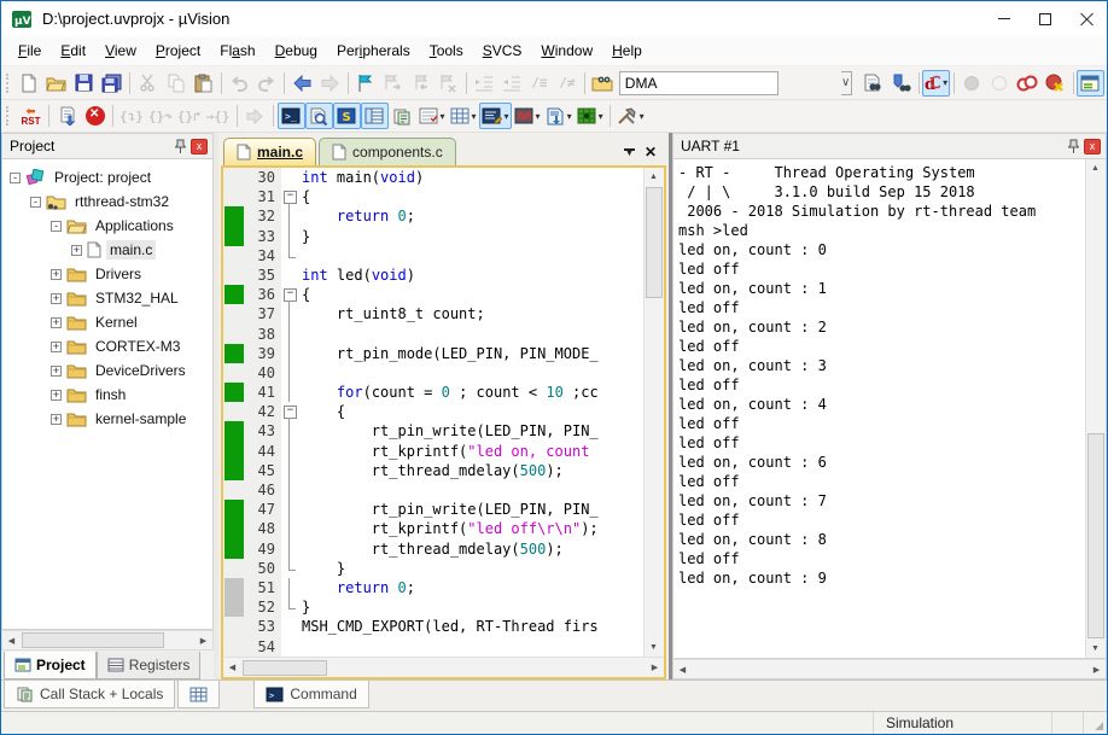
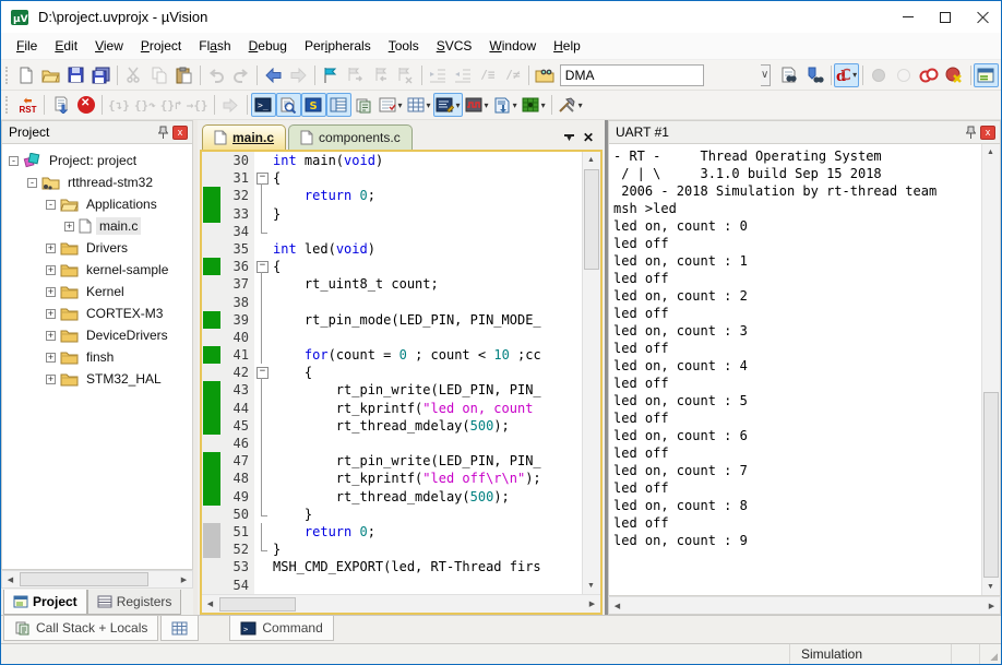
  µV
  D:\project.uvprojx - µVision
  File
  Edit
  View
  Project
  Flash
  Debug
  Peripherals
  Tools
  SVCS
  Window
  Help
  /≡
  /≠
  DMA
  d
  ⬅
  RST
  {↴}
  {}↷
  {}↱
  →{}
  >_
  S
  Project
  x
  -
  Project: project
  -
  rtthread-stm32
  -
  Applications
  +
  main.c
  +
  Drivers
  +
- STM32_HAL
+ kernel-sample
  +
  Kernel
  +
  CORTEX-M3
  +
  DeviceDrivers
  +
  finsh
  +
- kernel-sample
+ STM32_HAL
  Project
  Registers
  main.c
  components.c
  ✕
  30
  int main(void)
  31
  {
  32
  return 0;
  33
  }
  34
  35
  int led(void)
  36
  {
  37
  rt_uint8_t count;
  38
  39
  rt_pin_mode(LED_PIN, PIN_MODE_
  40
  41
  for(count = 0 ; count < 10 ;cc
  42
  {
  43
  rt_pin_write(LED_PIN, PIN_
  44
  rt_kprintf("led on, count
  45
  rt_thread_mdelay(500);
  46
  47
  rt_pin_write(LED_PIN, PIN_
  48
  rt_kprintf("led off\r\n");
  49
  rt_thread_mdelay(500);
  50
  }
  51
  return 0;
  52
  }
  53
  MSH_CMD_EXPORT(led, RT-Thread firs
  54
  UART #1
  x
  - RT - Thread Operating System
  / | \ 3.1.0 build Sep 15 2018
  2006 - 2018 Simulation by rt-thread team
  msh >led
  led on, count : 0
  led off
  led on, count : 1
  led off
  led on, count : 2
  led off
  led on, count : 3
  led off
  led on, count : 4
  led off
+ led on, count : 5
  led off
  led on, count : 6
  led off
  led on, count : 7
  led off
  led on, count : 8
  led off
  led on, count : 9
  Call Stack + Locals
  >
  Command
  Simulation
